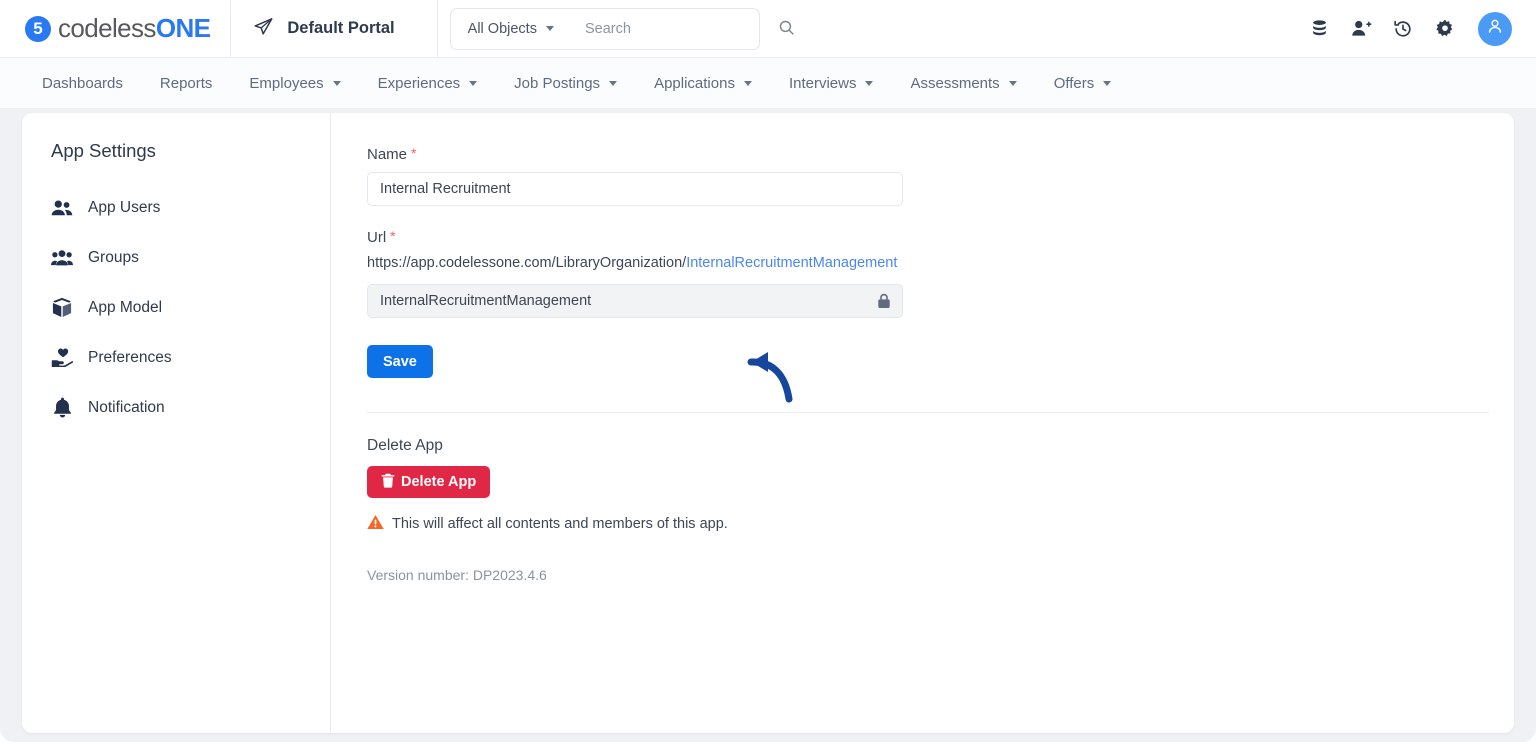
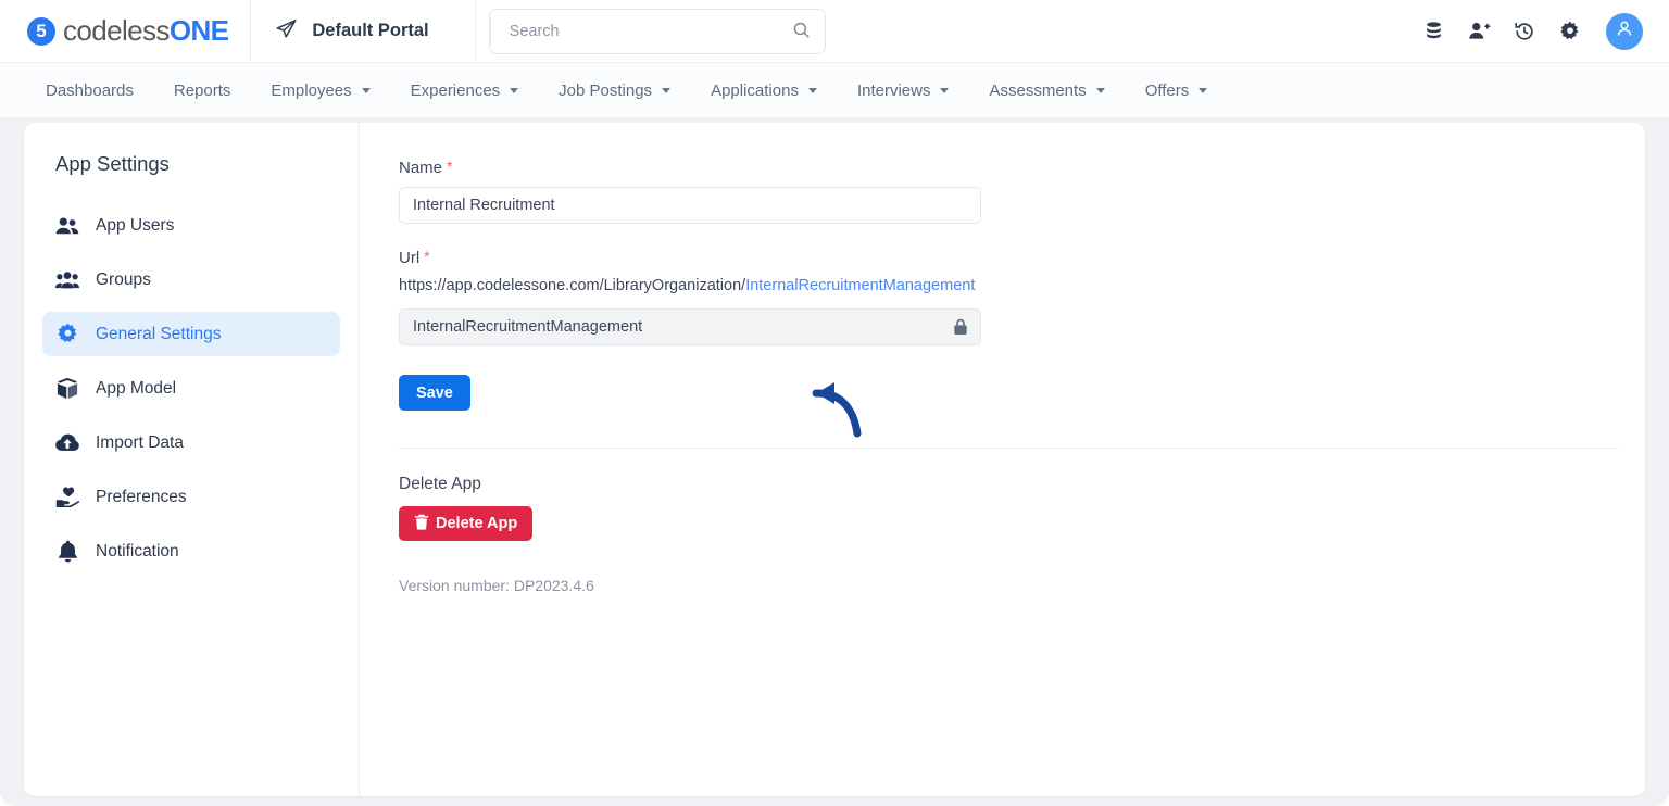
  5
  codelessONE
  Default Portal
- All Objects
  Search
  Dashboards
  Reports
  Employees
  Experiences
  Job Postings
  Applications
  Interviews
  Assessments
  Offers
  App Settings
  App Users
  Groups
+ General Settings
  App Model
+ Import Data
  Preferences
  Notification
  Name
  *
  Internal Recruitment
  Url
  *
  https://app.codelessone.com/LibraryOrganization/InternalRecruitmentManagement
  InternalRecruitmentManagement
  Save
  Delete App
  Delete App
- This will affect all contents and members of this app.
  Version number: DP2023.4.6
